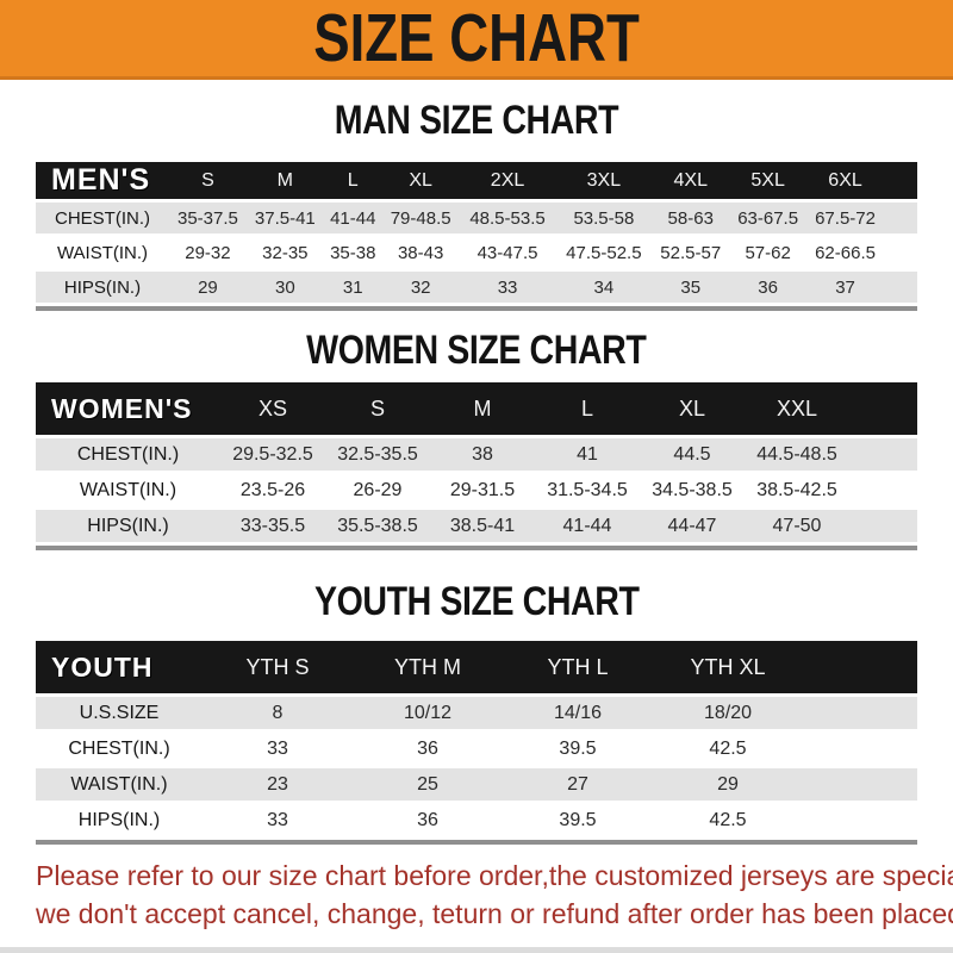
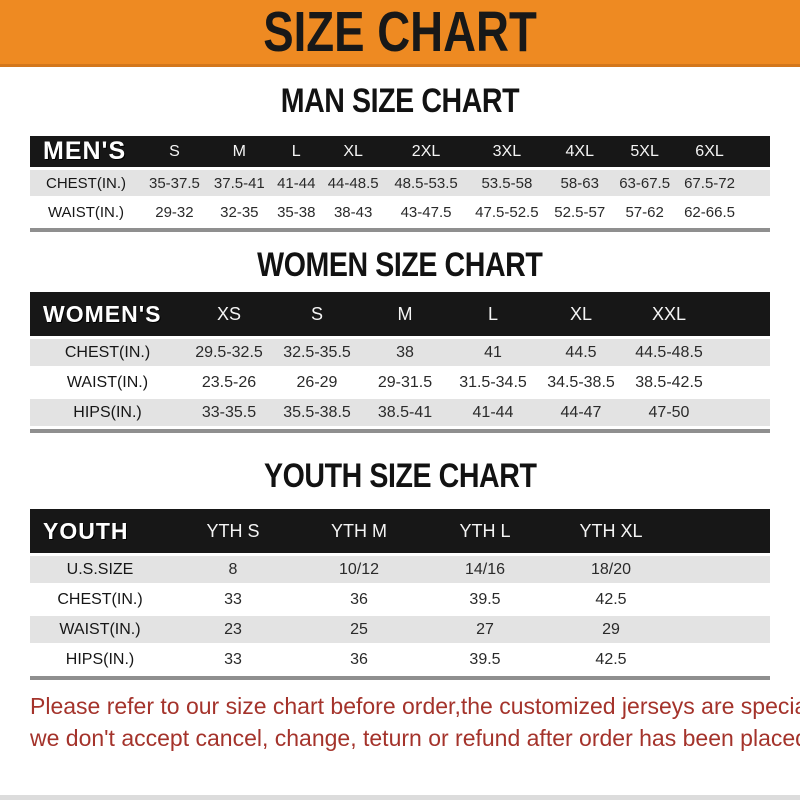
  SIZE CHART
  MAN SIZE CHART
  MEN'S	S	M	L	XL	2XL	3XL	4XL	5XL	6XL
- CHEST(IN.)	35-37.5	37.5-41	41-44	79-48.5	48.5-53.5	53.5-58	58-63	63-67.5	67.5-72
+ CHEST(IN.)	35-37.5	37.5-41	41-44	44-48.5	48.5-53.5	53.5-58	58-63	63-67.5	67.5-72
  WAIST(IN.)	29-32	32-35	35-38	38-43	43-47.5	47.5-52.5	52.5-57	57-62	62-66.5
- HIPS(IN.)	29	30	31	32	33	34	35	36	37
  WOMEN SIZE CHART
  WOMEN'S	XS	S	M	L	XL	XXL
  CHEST(IN.)	29.5-32.5	32.5-35.5	38	41	44.5	44.5-48.5
  WAIST(IN.)	23.5-26	26-29	29-31.5	31.5-34.5	34.5-38.5	38.5-42.5
  HIPS(IN.)	33-35.5	35.5-38.5	38.5-41	41-44	44-47	47-50
  YOUTH SIZE CHART
  YOUTH	YTH S	YTH M	YTH L	YTH XL
  U.S.SIZE	8	10/12	14/16	18/20
  CHEST(IN.)	33	36	39.5	42.5
  WAIST(IN.)	23	25	27	29
  HIPS(IN.)	33	36	39.5	42.5
  Please refer to our size chart before order,the customized jerseys are speci
  we don't accept cancel, change, teturn or refund after order has been place
